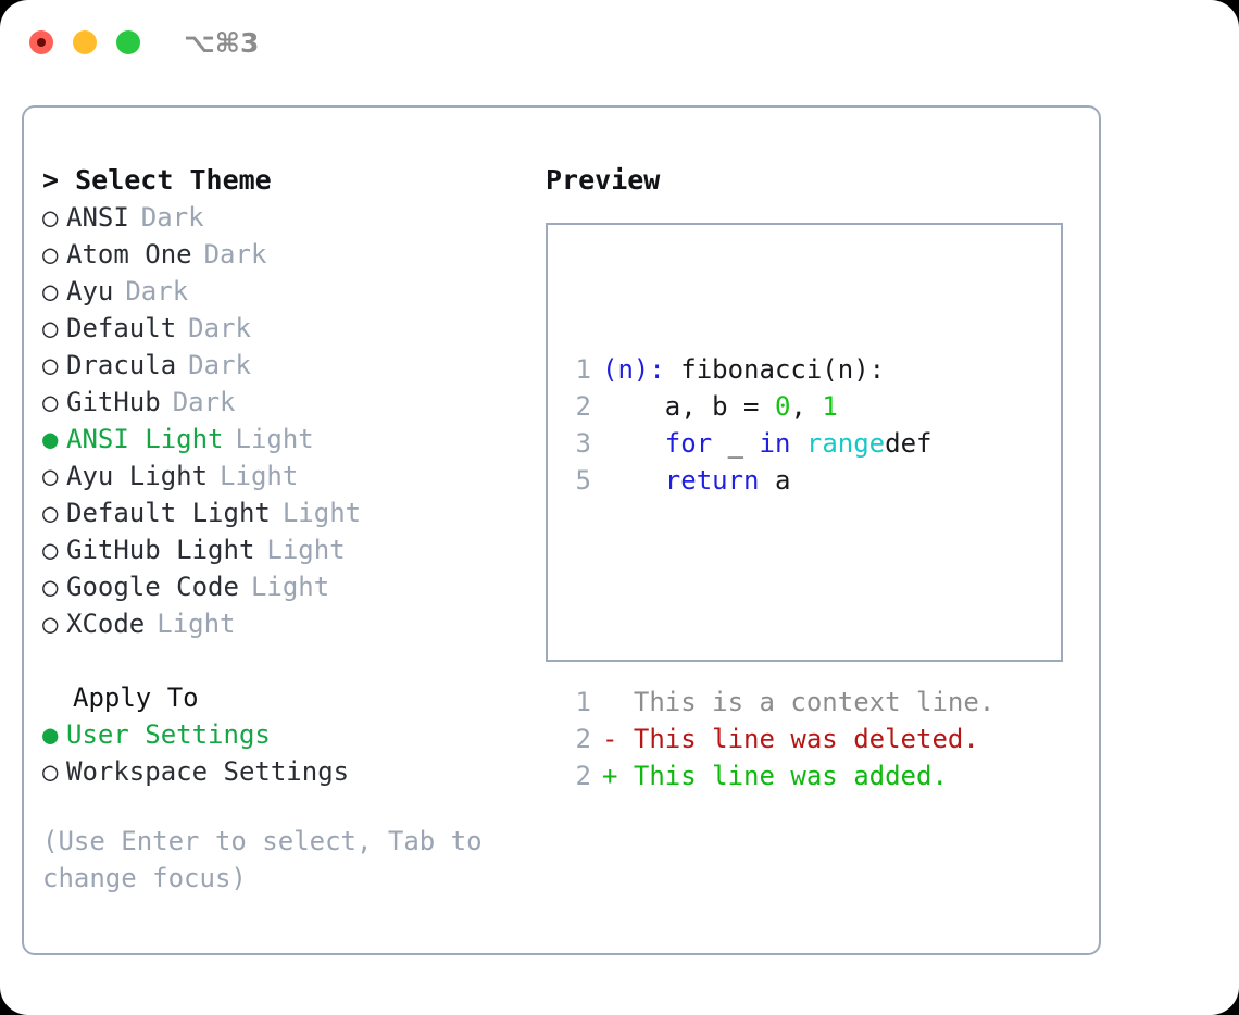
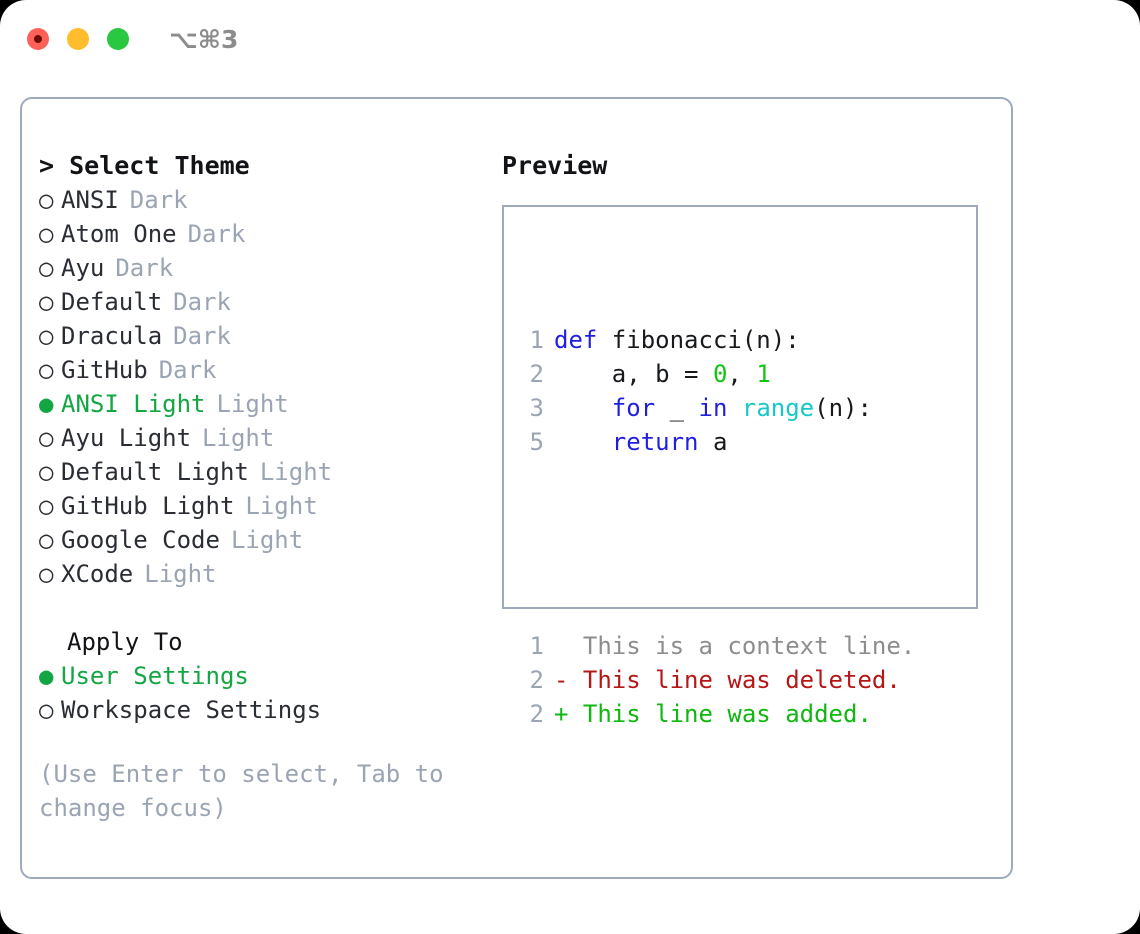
  ⌥⌘3
  > Select Theme
  ○
  ANSI
  Dark
  ○
  Atom One
  Dark
  ○
  Ayu
  Dark
  ○
  Default
  Dark
  ○
  Dracula
  Dark
  ○
  GitHub
  Dark
  ●
  ANSI Light
  Light
  ○
  Ayu Light
  Light
  ○
  Default Light
  Light
  ○
  GitHub Light
  Light
  ○
  Google Code
  Light
  ○
  XCode
  Light
  Apply To
  ●
  User Settings
  ○
  Workspace Settings
  (Use Enter to select, Tab to change focus)
  Preview
- 1 (n): fibonacci(n):
+ 1 def fibonacci(n):
  2 a, b = 0, 1
- 3 for _ in rangedef
+ 3 for _ in range(n):
  5 return a
  1 This is a context line.
  2 - This line was deleted.
  2 + This line was added.
